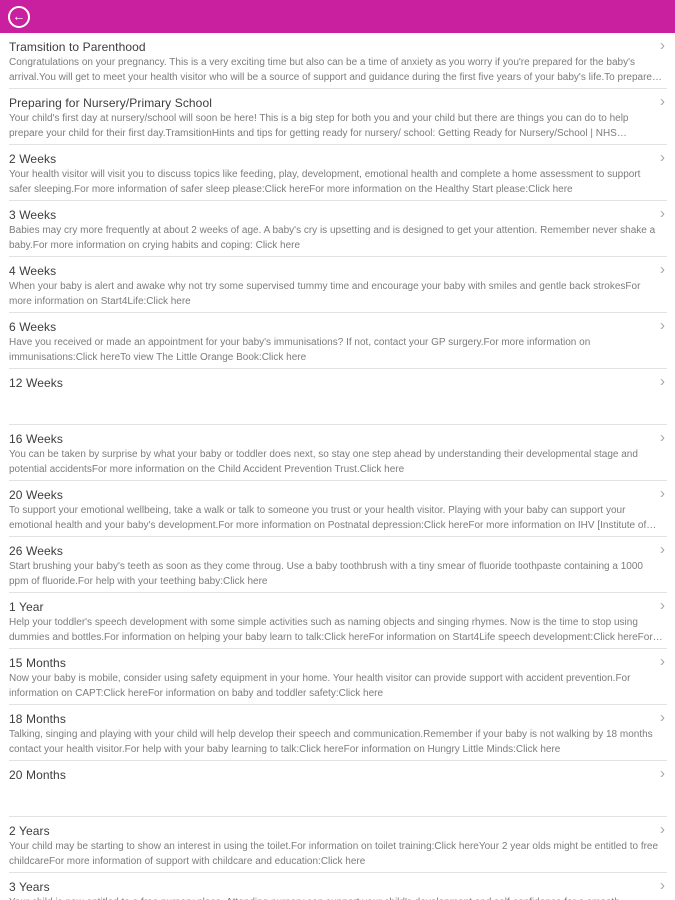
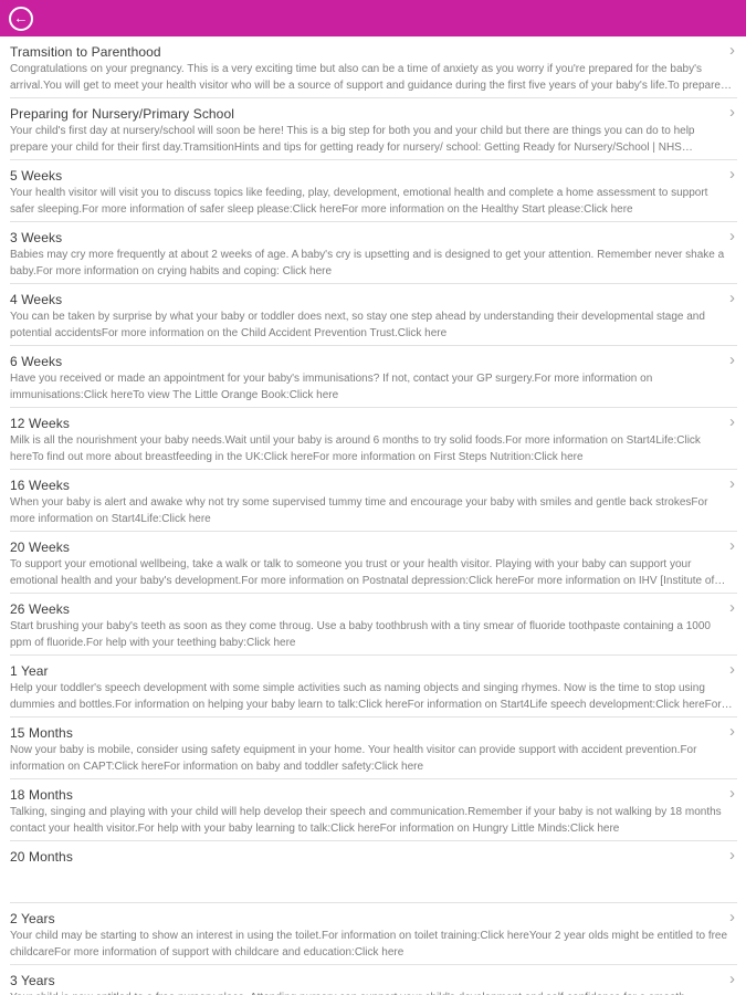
  ←
  Tramsition to Parenthood
  ›
  Congratulations on your pregnancy. This is a very exciting time but also can be a time of anxiety as you worry if you're prepared for the baby's arrival.You will get to meet your health visitor who will be a source of support and guidance during the first five years of your baby's life.To prepare
  Preparing for Nursery/Primary School
  ›
  Your child's first day at nursery/school will soon be here! This is a big step for both you and your child but there are things you can do to help prepare your child for their first day.TramsitionHints and tips for getting ready for nursery/ school: Getting Ready for Nursery/School | NHS
- 2 Weeks
+ 5 Weeks
  ›
  Your health visitor will visit you to discuss topics like feeding, play, development, emotional health and complete a home assessment to support safer sleeping.For more information of safer sleep please:Click hereFor more information on the Healthy Start please:Click here
  3 Weeks
  ›
  Babies may cry more frequently at about 2 weeks of age. A baby's cry is upsetting and is designed to get your attention. Remember never shake a baby.For more information on crying habits and coping: Click here
  4 Weeks
  ›
- When your baby is alert and awake why not try some supervised tummy time and encourage your baby with smiles and gentle back strokesFor more information on Start4Life:Click here
+ You can be taken by surprise by what your baby or toddler does next, so stay one step ahead by understanding their developmental stage and potential accidentsFor more information on the Child Accident Prevention Trust.Click here
  6 Weeks
  ›
  Have you received or made an appointment for your baby's immunisations? If not, contact your GP surgery.For more information on immunisations:Click hereTo view The Little Orange Book:Click here
  12 Weeks
  ›
+ Milk is all the nourishment your baby needs.Wait until your baby is around 6 months to try solid foods.For more information on Start4Life:Click hereTo find out more about breastfeeding in the UK:Click hereFor more information on First Steps Nutrition:Click here
  16 Weeks
  ›
- You can be taken by surprise by what your baby or toddler does next, so stay one step ahead by understanding their developmental stage and potential accidentsFor more information on the Child Accident Prevention Trust.Click here
+ When your baby is alert and awake why not try some supervised tummy time and encourage your baby with smiles and gentle back strokesFor more information on Start4Life:Click here
  20 Weeks
  ›
  To support your emotional wellbeing, take a walk or talk to someone you trust or your health visitor. Playing with your baby can support your emotional health and your baby's development.For more information on Postnatal depression:Click hereFor more information on IHV [Institute of
  26 Weeks
  ›
  Start brushing your baby's teeth as soon as they come throug. Use a baby toothbrush with a tiny smear of fluoride toothpaste containing a 1000 ppm of fluoride.For help with your teething baby:Click here
  1 Year
  ›
  Help your toddler's speech development with some simple activities such as naming objects and singing rhymes. Now is the time to stop using dummies and bottles.For information on helping your baby learn to talk:Click hereFor information on Start4Life speech development:Click hereFor
  15 Months
  ›
  Now your baby is mobile, consider using safety equipment in your home. Your health visitor can provide support with accident prevention.For information on CAPT:Click hereFor information on baby and toddler safety:Click here
  18 Months
  ›
  Talking, singing and playing with your child will help develop their speech and communication.Remember if your baby is not walking by 18 months contact your health visitor.For help with your baby learning to talk:Click hereFor information on Hungry Little Minds:Click here
  20 Months
  ›
  2 Years
  ›
  Your child may be starting to show an interest in using the toilet.For information on toilet training:Click hereYour 2 year olds might be entitled to free childcareFor more information of support with childcare and education:Click here
  3 Years
  ›
